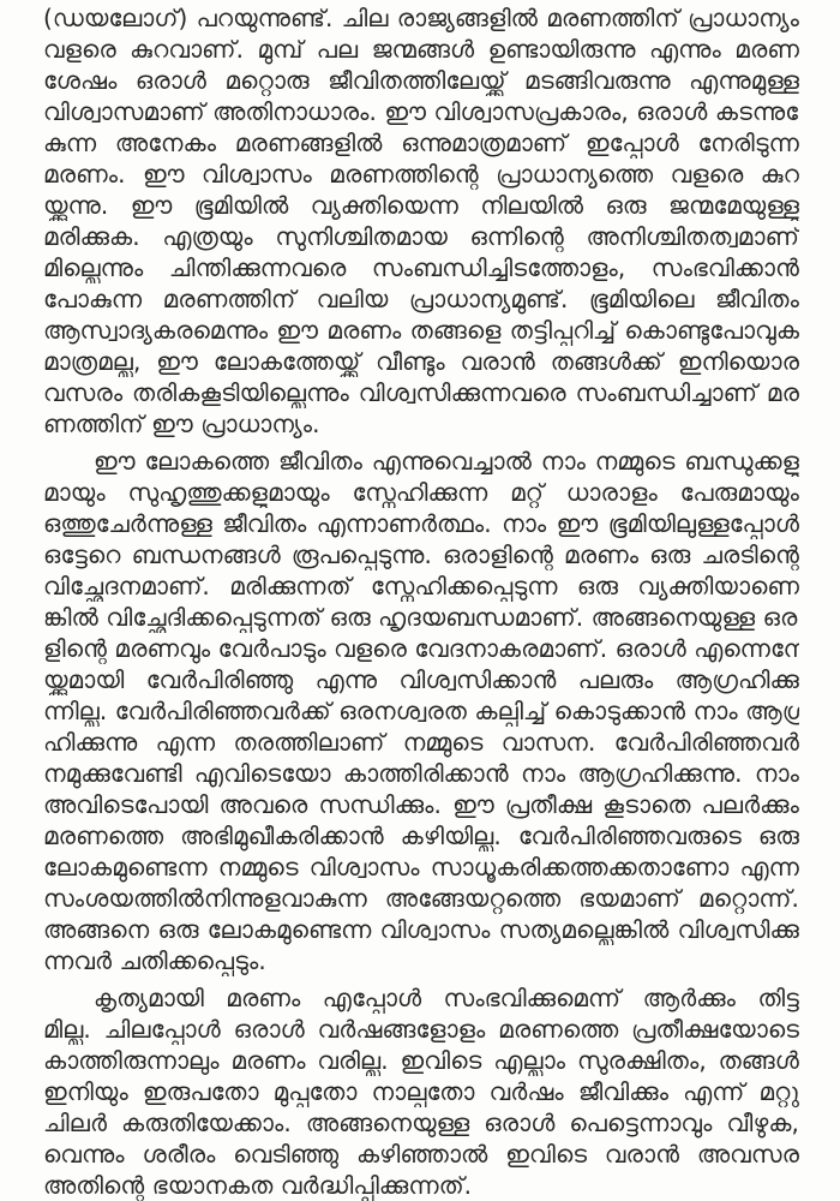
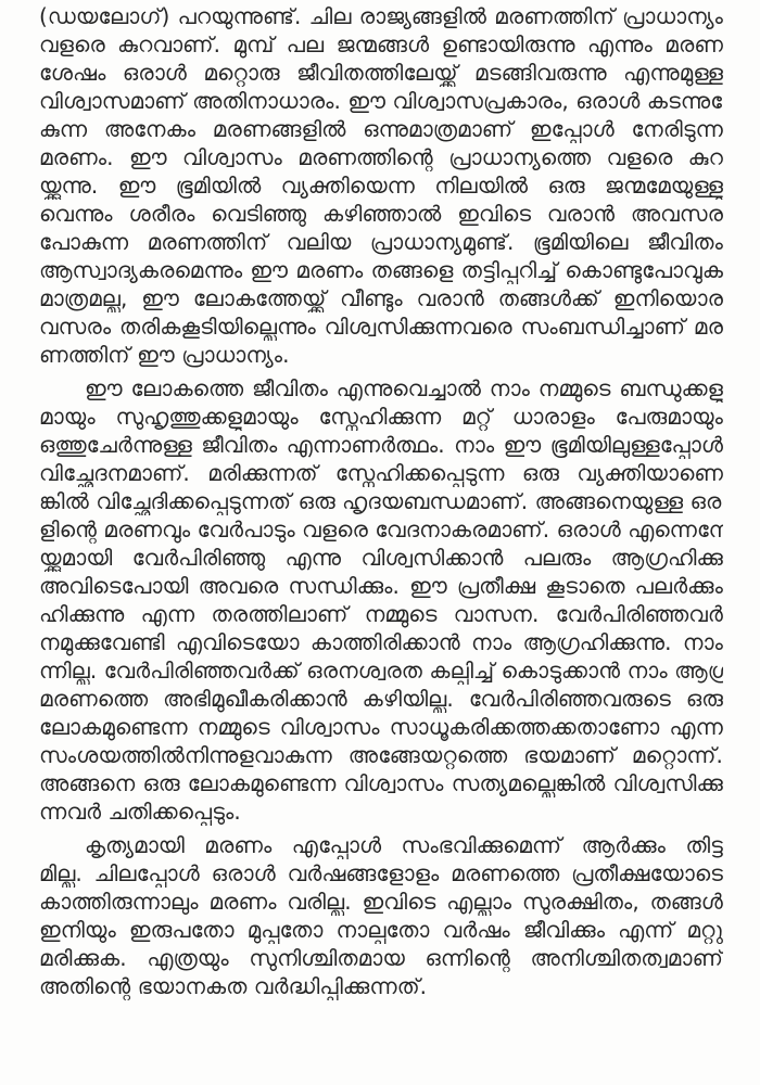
  (ഡയലോഗ്) പറയുന്നുണ്ട്. ചില രാജ്യങ്ങളിൽ മരണത്തിന് പ്രാധാന്യം
  വളരെ കുറവാണ്. മുമ്പ് പല ജന്മങ്ങൾ ഉണ്ടായിരുന്നു എന്നും മരണ
  ശേഷം ഒരാൾ മറ്റൊരു ജീവിതത്തിലേയ്ക്ക് മടങ്ങിവരുന്നു എന്നുമുള്ള
  വിശ്വാസമാണ് അതിനാധാരം. ഈ വിശ്വാസപ്രകാരം, ഒരാൾ കടന്നു
  കുന്ന അനേകം മരണങ്ങളിൽ ഒന്നുമാത്രമാണ് ഇപ്പോൾ നേരിടുന്ന
  മരണം. ഈ വിശ്വാസം മരണത്തിന്റെ പ്രാധാന്യത്തെ വളരെ കുറ
  യ്ക്കുന്നു. ഈ ഭൂമിയിൽ വ്യക്തിയെന്ന നിലയിൽ ഒരു ജന്മമേയുള്ളു
- മരിക്കുക. എത്രയും സുനിശ്ചിതമായ ഒന്നിന്റെ അനിശ്ചിതത്വമാണ്
+ വെന്നും ശരീരം വെടിഞ്ഞു കഴിഞ്ഞാൽ ഇവിടെ വരാൻ അവസര
- മില്ലെന്നും ചിന്തിക്കുന്നവരെ സംബന്ധിച്ചിടത്തോളം, സംഭവിക്കാൻ
  പോകുന്ന മരണത്തിന് വലിയ പ്രാധാന്യമുണ്ട്. ഭൂമിയിലെ ജീവിതം
  ആസ്വാദ്യകരമെന്നും ഈ മരണം തങ്ങളെ തട്ടിപ്പറിച്ച് കൊണ്ടുപോവുക
  മാത്രമല്ല, ഈ ലോകത്തേയ്ക്ക് വീണ്ടും വരാൻ തങ്ങൾക്ക് ഇനിയൊര
  വസരം തരികകൂടിയില്ലെന്നും വിശ്വസിക്കുന്നവരെ സംബന്ധിച്ചാണ് മര
  ണത്തിന് ഈ പ്രാധാന്യം.
  ഈ ലോകത്തെ ജീവിതം എന്നുവെച്ചാൽ നാം നമ്മുടെ ബന്ധുക്കളു
  മായും സുഹൃത്തുക്കളുമായും സ്നേഹിക്കുന്ന മറ്റ് ധാരാളം പേരുമായും
  ഒത്തുചേർന്നുള്ള ജീവിതം എന്നാണർത്ഥം. നാം ഈ ഭൂമിയിലുള്ളപ്പോൾ
- ഒട്ടേറെ ബന്ധനങ്ങൾ രൂപപ്പെടുന്നു. ഒരാളിന്റെ മരണം ഒരു ചരടിന്റെ
  വിച്ഛേദനമാണ്. മരിക്കുന്നത് സ്നേഹിക്കപ്പെടുന്ന ഒരു വ്യക്തിയാണെ
  ങ്കിൽ വിച്ഛേദിക്കപ്പെടുന്നത് ഒരു ഹൃദയബന്ധമാണ്. അങ്ങനെയുള്ള ഒരാ
  ളിന്റെ മരണവും വേർപാടും വളരെ വേദനാകരമാണ്. ഒരാൾ എന്നെന്നേ
  യ്ക്കുമായി വേർപിരിഞ്ഞു എന്നു വിശ്വസിക്കാൻ പലരും ആഗ്രഹിക്കു
- ന്നില്ല. വേർപിരിഞ്ഞവർക്ക് ഒരനശ്വരത കല്പിച്ച് കൊടുക്കാൻ നാം ആഗ്ര
+ അവിടെപോയി അവരെ സന്ധിക്കും. ഈ പ്രതീക്ഷ കൂടാതെ പലർക്കും
  ഹിക്കുന്നു എന്ന തരത്തിലാണ് നമ്മുടെ വാസന. വേർപിരിഞ്ഞവർ
  നമുക്കുവേണ്ടി എവിടെയോ കാത്തിരിക്കാൻ നാം ആഗ്രഹിക്കുന്നു. നാം
- അവിടെപോയി അവരെ സന്ധിക്കും. ഈ പ്രതീക്ഷ കൂടാതെ പലർക്കും
+ ന്നില്ല. വേർപിരിഞ്ഞവർക്ക് ഒരനശ്വരത കല്പിച്ച് കൊടുക്കാൻ നാം ആഗ്ര
  മരണത്തെ അഭിമുഖീകരിക്കാൻ കഴിയില്ല. വേർപിരിഞ്ഞവരുടെ ഒരു
  ലോകമുണ്ടെന്ന നമ്മുടെ വിശ്വാസം സാധൂകരിക്കത്തക്കതാണോ എന്ന
  സംശയത്തിൽനിന്നുളവാകുന്ന അങ്ങേയറ്റത്തെ ഭയമാണ് മറ്റൊന്ന്.
  അങ്ങനെ ഒരു ലോകമുണ്ടെന്ന വിശ്വാസം സത്യമല്ലെങ്കിൽ വിശ്വസിക്കു
  ന്നവർ ചതിക്കപ്പെടും.
  കൃത്യമായി മരണം എപ്പോൾ സംഭവിക്കുമെന്ന് ആർക്കും തിട്ട
  മില്ല. ചിലപ്പോൾ ഒരാൾ വർഷങ്ങളോളം മരണത്തെ പ്രതീക്ഷയോടെ
  കാത്തിരുന്നാലും മരണം വരില്ല. ഇവിടെ എല്ലാം സുരക്ഷിതം, തങ്ങൾ
  ഇനിയും ഇരുപതോ മുപ്പതോ നാല്പതോ വർഷം ജീവിക്കും എന്ന് മറ്റു
- ചിലർ കരുതിയേക്കാം. അങ്ങനെയുള്ള ഒരാൾ പെട്ടെന്നാവും വീഴുക,
- വെന്നും ശരീരം വെടിഞ്ഞു കഴിഞ്ഞാൽ ഇവിടെ വരാൻ അവസര
+ മരിക്കുക. എത്രയും സുനിശ്ചിതമായ ഒന്നിന്റെ അനിശ്ചിതത്വമാണ്
  അതിന്റെ ഭയാനകത വർദ്ധിപ്പിക്കുന്നത്.
